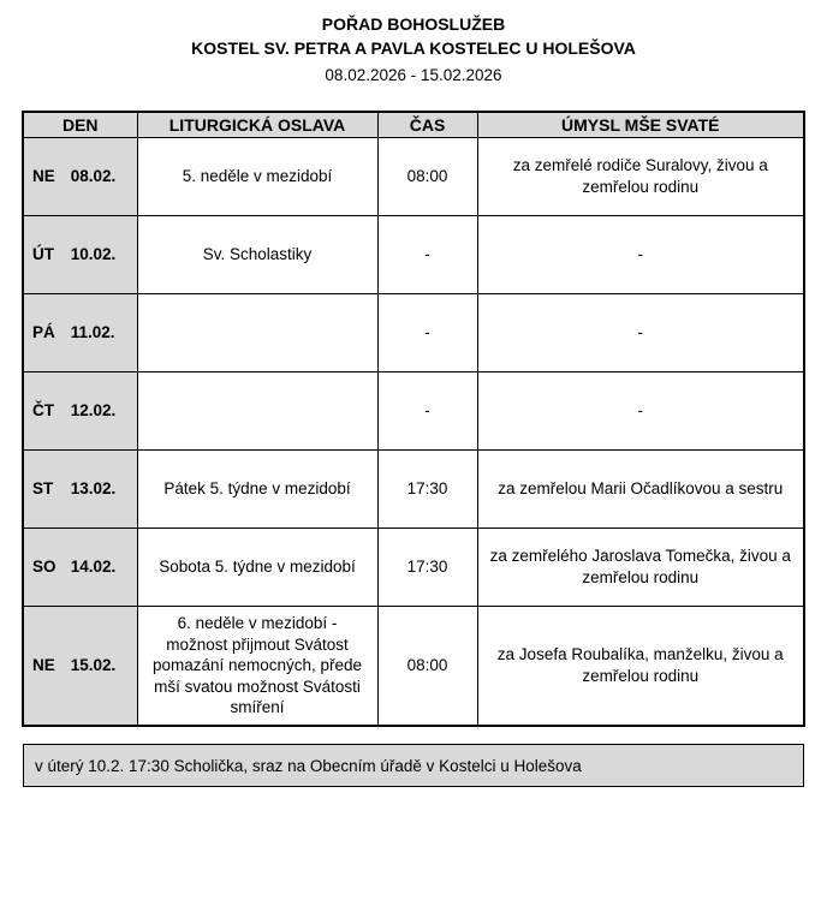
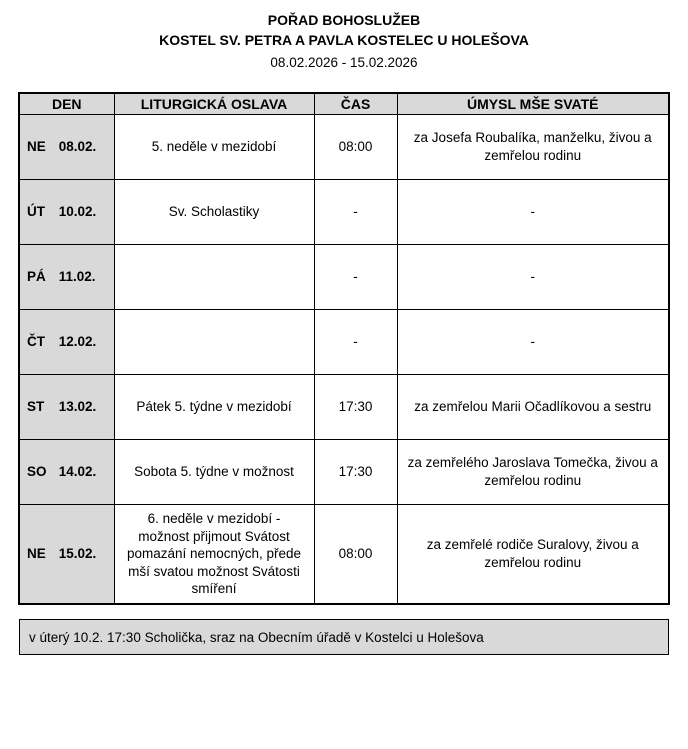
  POŘAD BOHOSLUŽEB
  KOSTEL SV. PETRA A PAVLA KOSTELEC U HOLEŠOVA
  08.02.2026 - 15.02.2026
  DEN	LITURGICKÁ OSLAVA	ČAS	ÚMYSL MŠE SVATÉ
- NE 08.02.	5. neděle v mezidobí	08:00	za zemřelé rodiče Suralovy, živou a zemřelou rodinu
+ NE 08.02.	5. neděle v mezidobí	08:00	za Josefa Roubalíka, manželku, živou a zemřelou rodinu
  ÚT 10.02.	Sv. Scholastiky	-	-
  PÁ 11.02.		-	-
  ČT 12.02.		-	-
  ST 13.02.	Pátek 5. týdne v mezidobí	17:30	za zemřelou Marii Očadlíkovou a sestru
- SO 14.02.	Sobota 5. týdne v mezidobí	17:30	za zemřelého Jaroslava Tomečka, živou a zemřelou rodinu
+ SO 14.02.	Sobota 5. týdne v možnost	17:30	za zemřelého Jaroslava Tomečka, živou a zemřelou rodinu
- NE 15.02.	6. neděle v mezidobí - možnost přijmout Svátost pomazání nemocných, přede mší svatou možnost Svátosti smíření	08:00	za Josefa Roubalíka, manželku, živou a zemřelou rodinu
+ NE 15.02.	6. neděle v mezidobí - možnost přijmout Svátost pomazání nemocných, přede mší svatou možnost Svátosti smíření	08:00	za zemřelé rodiče Suralovy, živou a zemřelou rodinu
  v úterý 10.2. 17:30 Scholička, sraz na Obecním úřadě v Kostelci u Holešova
